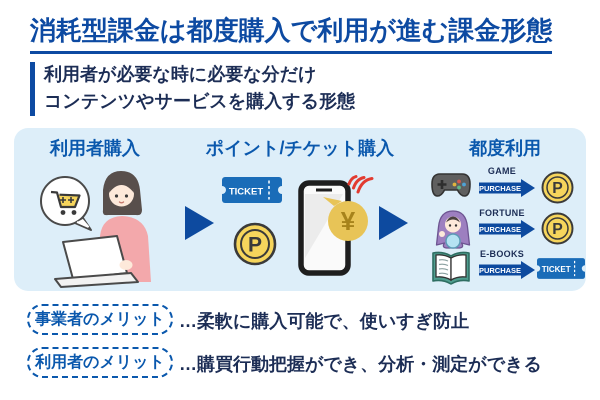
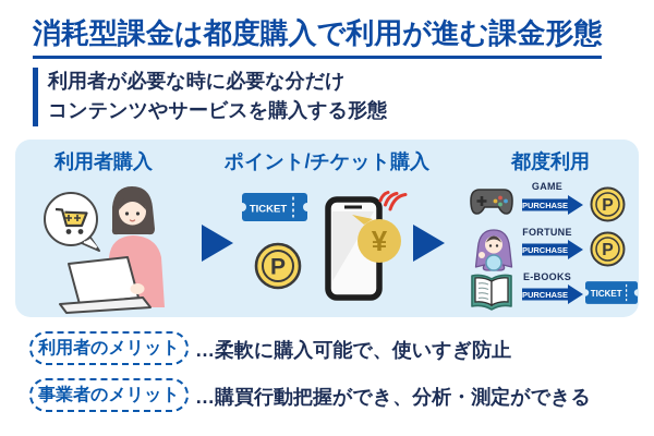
  消耗型課金は都度購入で利用が進む課金形態
  利用者が必要な時に必要な分だけ
  コンテンツやサービスを購入する形態
  利用者購入
  ポイント/チケット購入
  都度利用
  TICKET
  P
  ¥
  GAME
  PURCHASE
  P
  FORTUNE
  PURCHASE
  P
  E-BOOKS
  PURCHASE
  TICKET
- 事業者のメリット
+ 利用者のメリット
  …柔軟に購入可能で、使いすぎ防止
- 利用者のメリット
+ 事業者のメリット
  …購買行動把握ができ、分析・測定ができる
